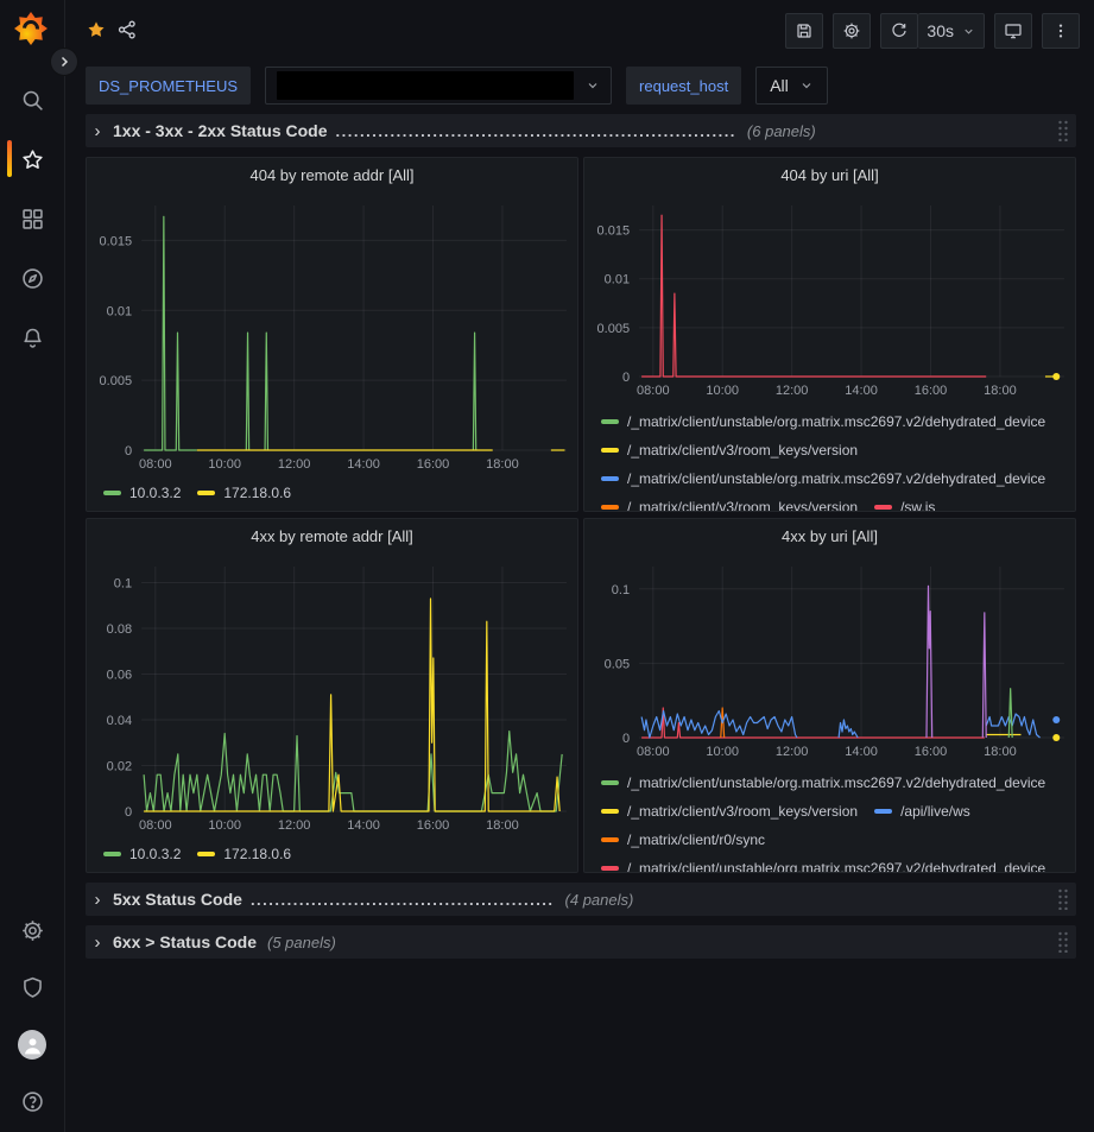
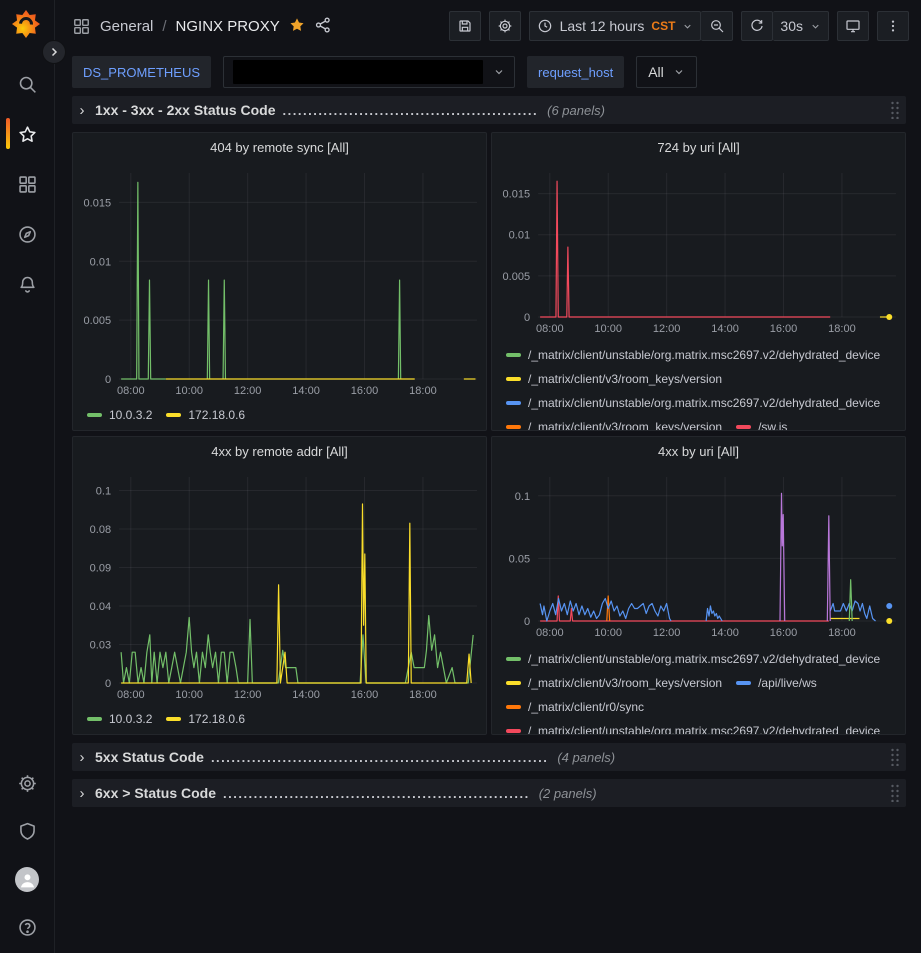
+ General
+ /
+ NGINX PROXY
+ Last 12 hours
+ CST
  30s
  DS_PROMETHEUS
  request_host
  All
  ›
  1xx - 3xx - 2xx Status Code
- ..................................................................
+ ..................................................
  (6 panels)
- 404 by remote addr [All]
+ 404 by remote sync [All]
  08:00
  10:00
  12:00
  14:00
  16:00
  18:00
  0
  0.005
  0.01
  0.015
  10.0.3.2
  172.18.0.6
- 404 by uri [All]
+ 724 by uri [All]
  08:00
  10:00
  12:00
  14:00
  16:00
  18:00
  0
  0.005
  0.01
  0.015
  /_matrix/client/unstable/org.matrix.msc2697.v2/dehydrated_device
  /_matrix/client/v3/room_keys/version
  /_matrix/client/unstable/org.matrix.msc2697.v2/dehydrated_device
  /_matrix/client/v3/room_keys/version
  /sw.js
  4xx by remote addr [All]
  08:00
  10:00
  12:00
  14:00
  16:00
  18:00
  0
- 0.02
+ 0.03
  0.04
- 0.06
+ 0.09
  0.08
  0.1
  10.0.3.2
  172.18.0.6
  4xx by uri [All]
  08:00
  10:00
  12:00
  14:00
  16:00
  18:00
  0
  0.05
  0.1
  /_matrix/client/unstable/org.matrix.msc2697.v2/dehydrated_device
  /_matrix/client/v3/room_keys/version
  /api/live/ws
  /_matrix/client/r0/sync
  /_matrix/client/unstable/org.matrix.msc2697.v2/dehydrated_device
  ›
  5xx Status Code
- ..................................................
+ ..................................................................
  (4 panels)
  ›
  6xx > Status Code
+ ............................................................
- (5 panels)
+ (2 panels)
